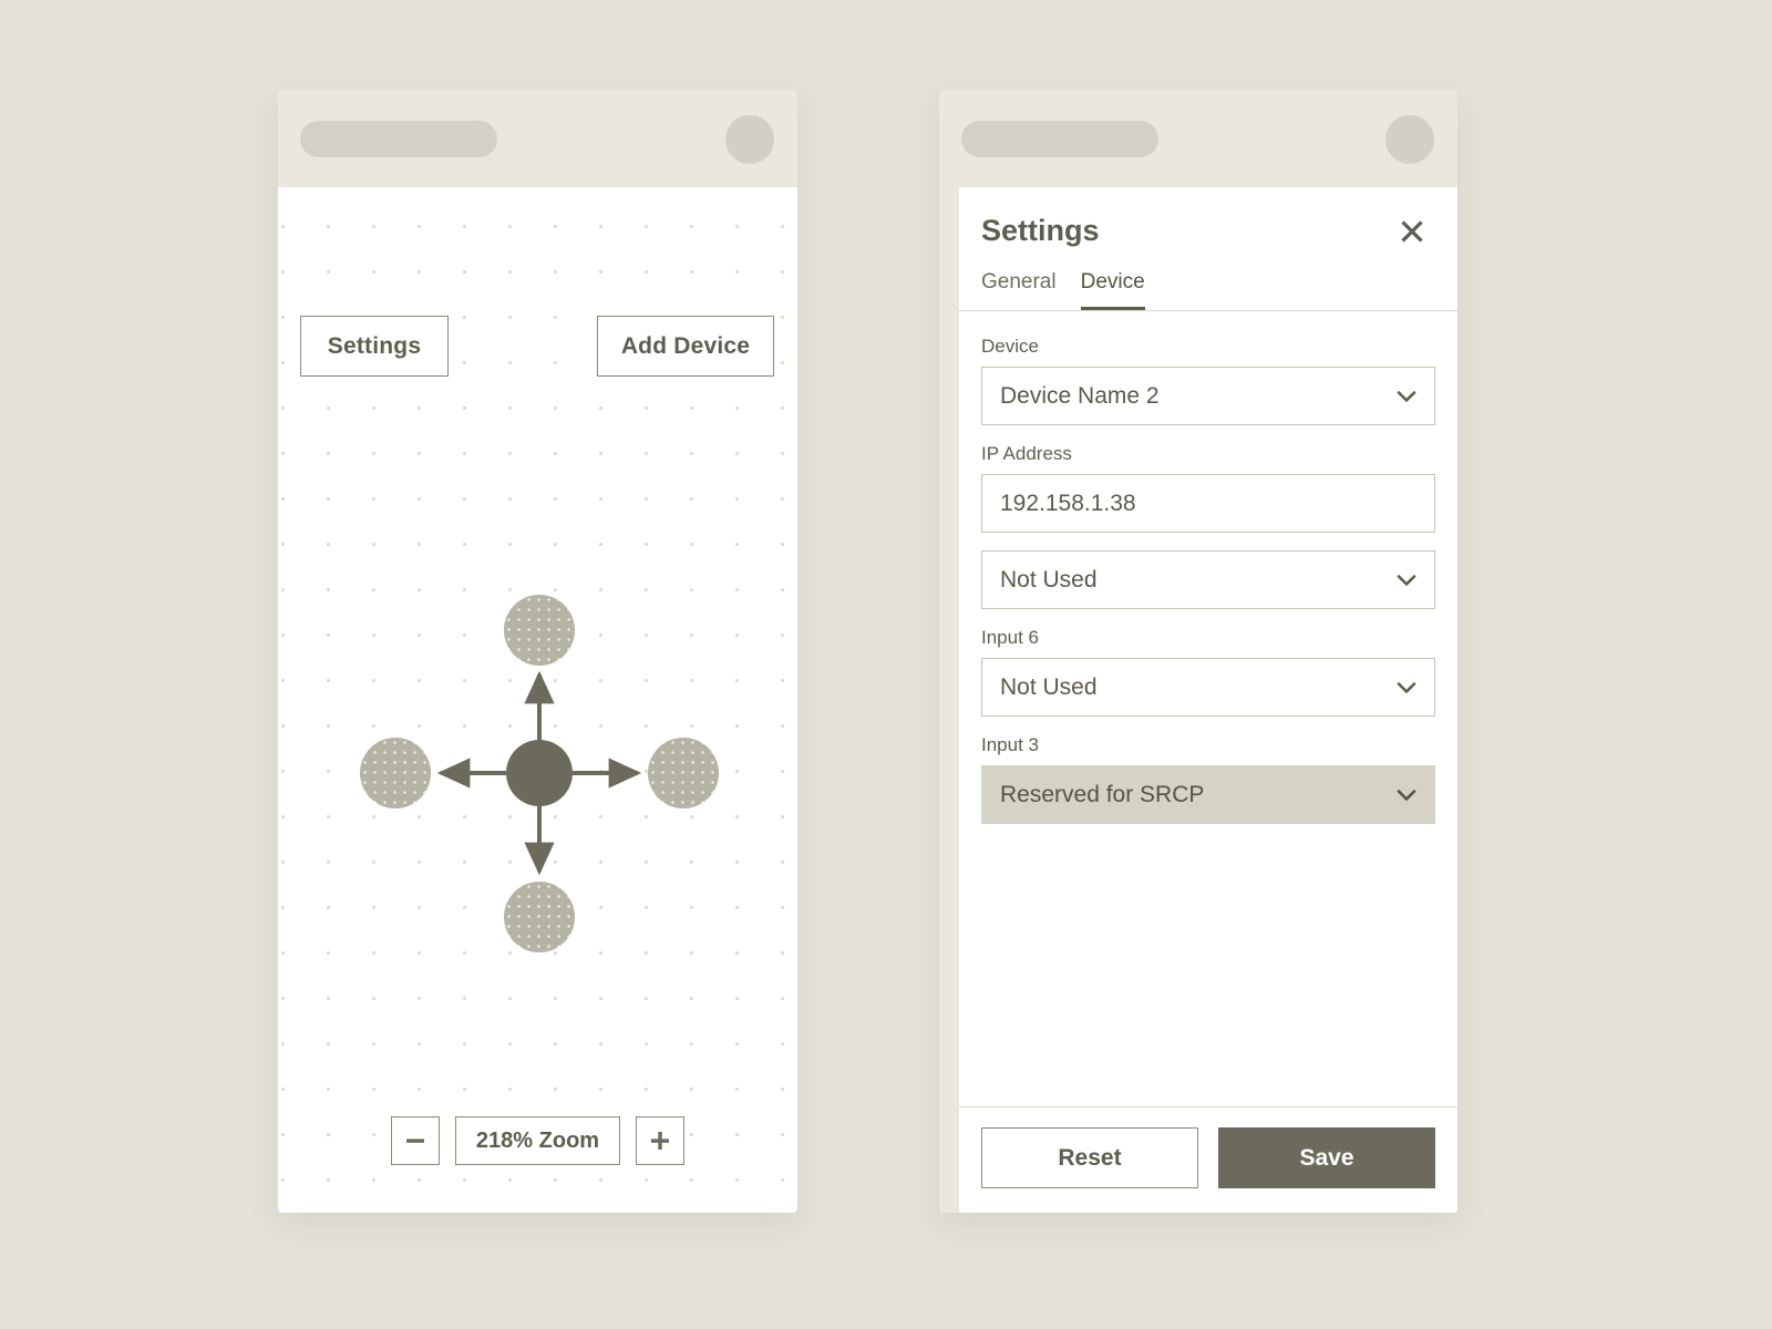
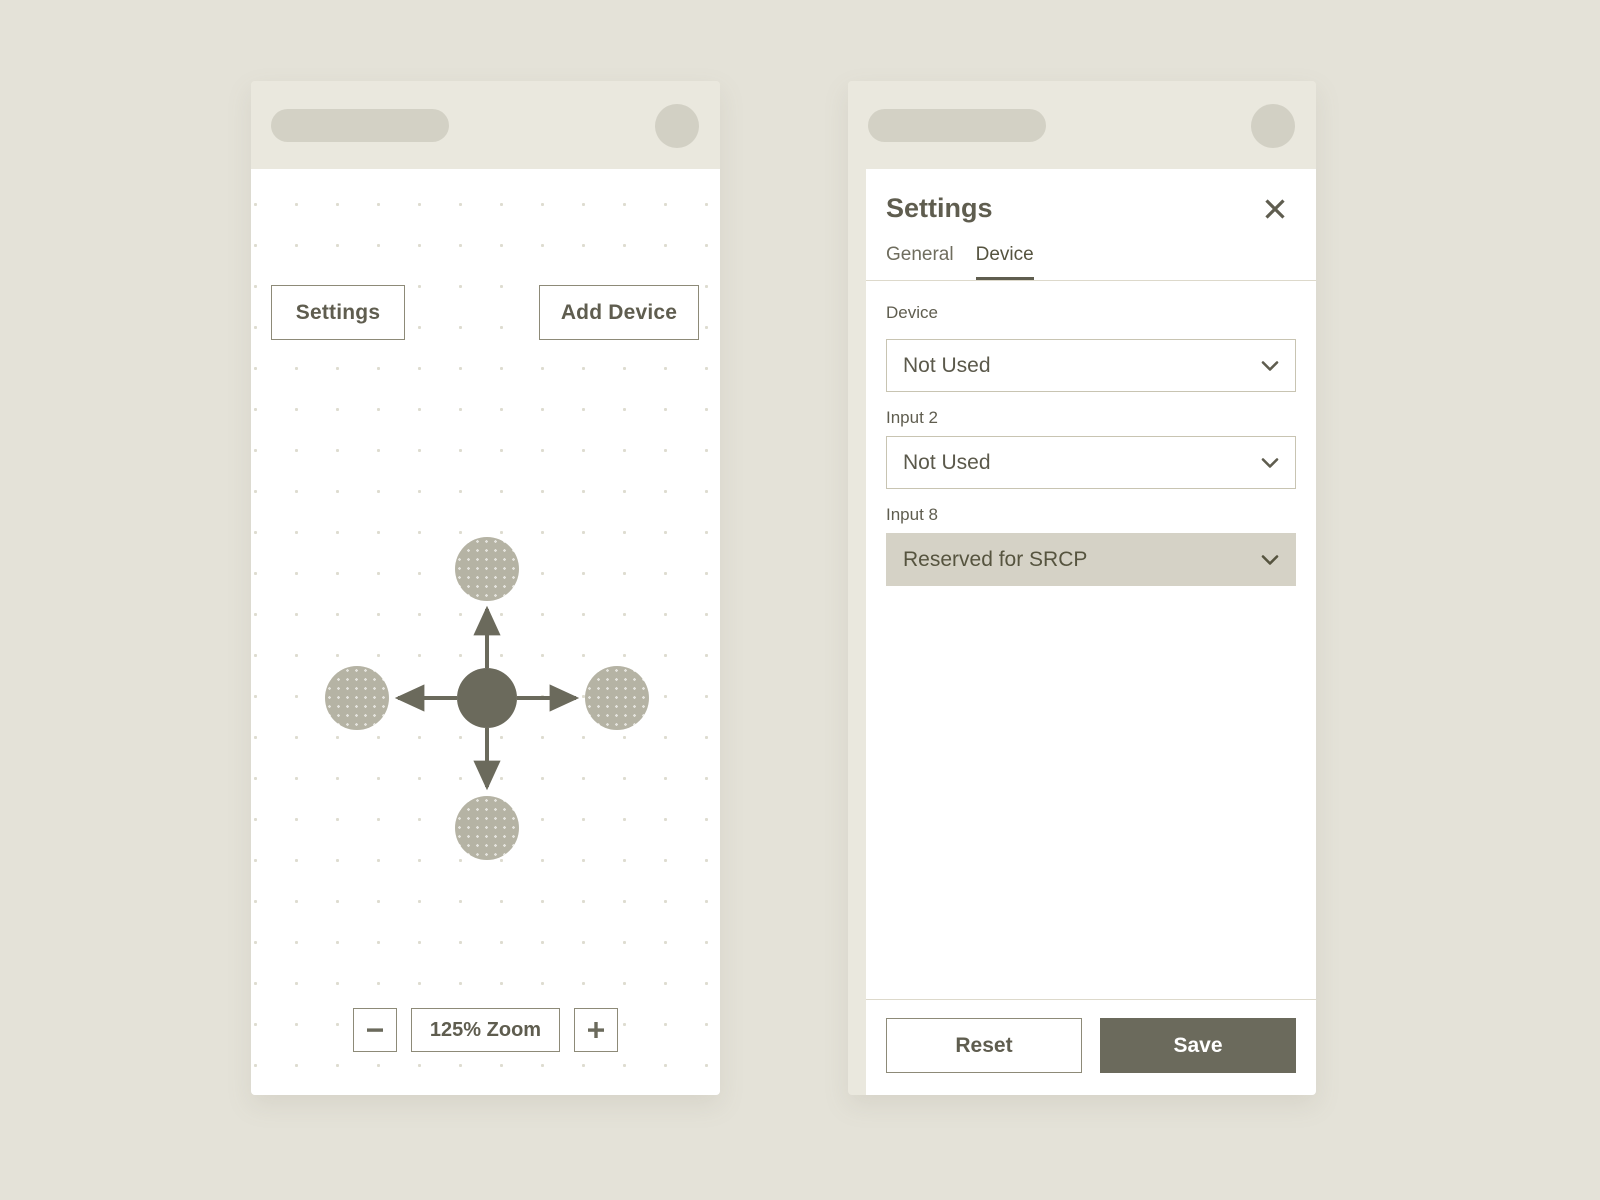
  Settings
  Add Device
- 218% Zoom
+ 125% Zoom
  Settings
  General
  Device
  Device
- Device Name 2
- IP Address
- 192.158.1.38
  Not Used
- Input 6
+ Input 2
  Not Used
- Input 3
+ Input 8
  Reserved for SRCP
  Reset
  Save
